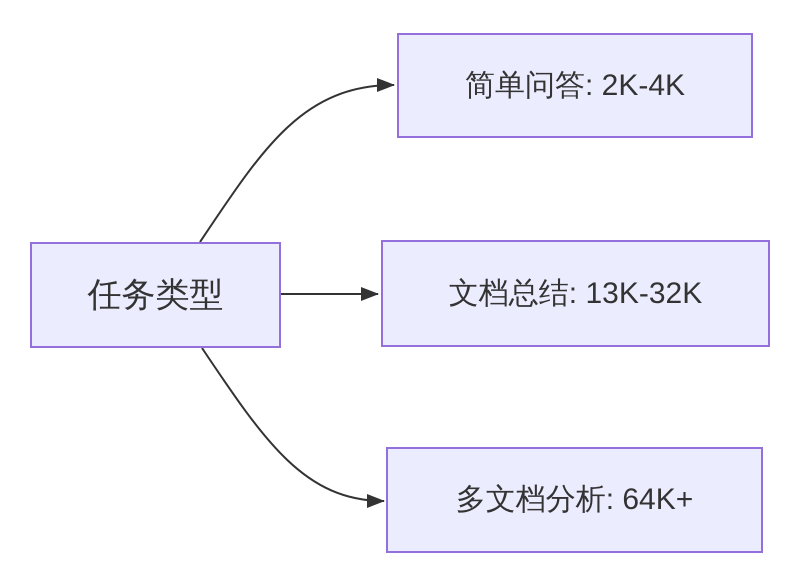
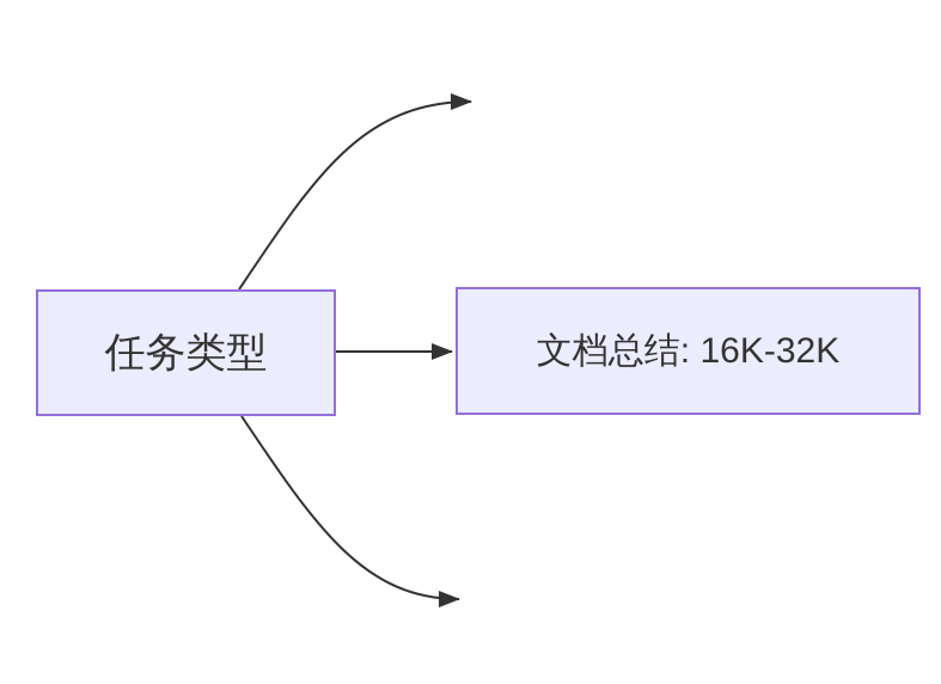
  任务类型
- 简单问答: 2K-4K
- 文档总结: 13K-32K
+ 文档总结: 16K-32K
- 多文档分析: 64K+
